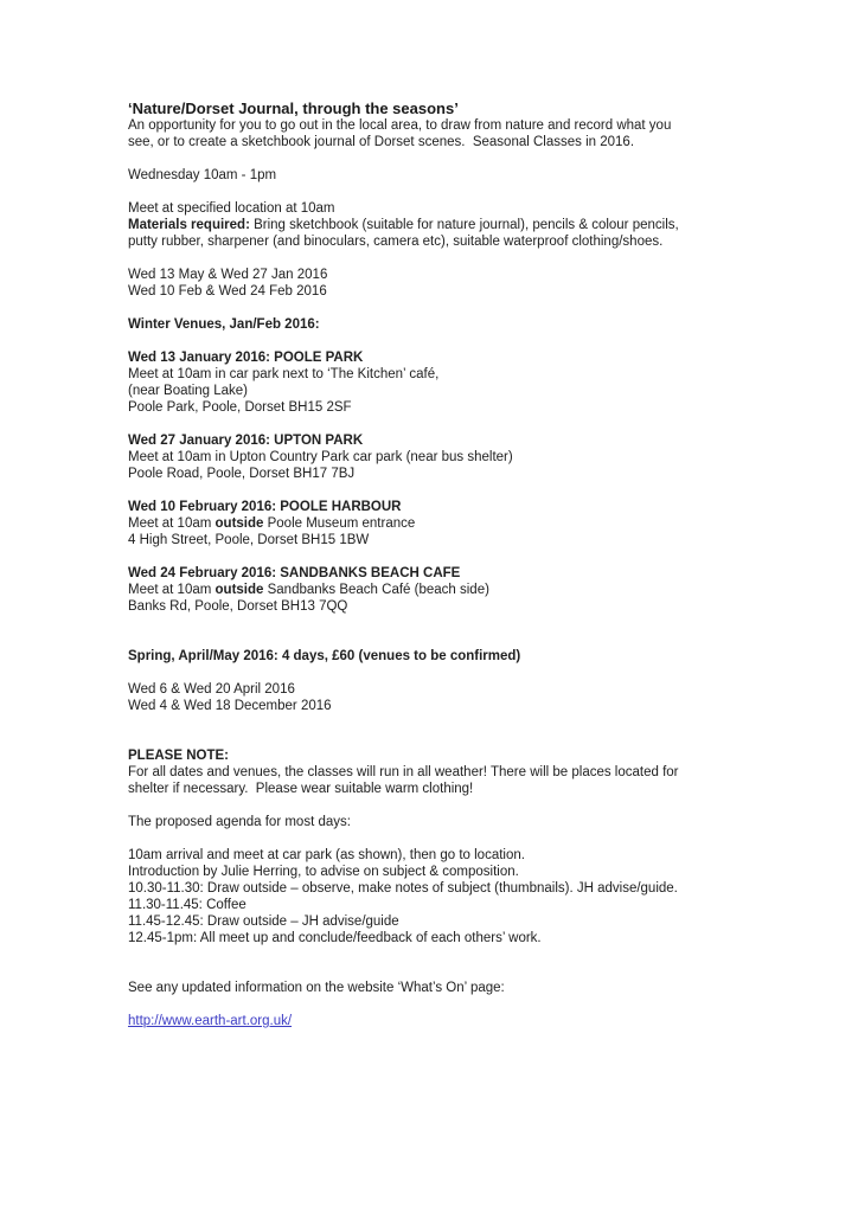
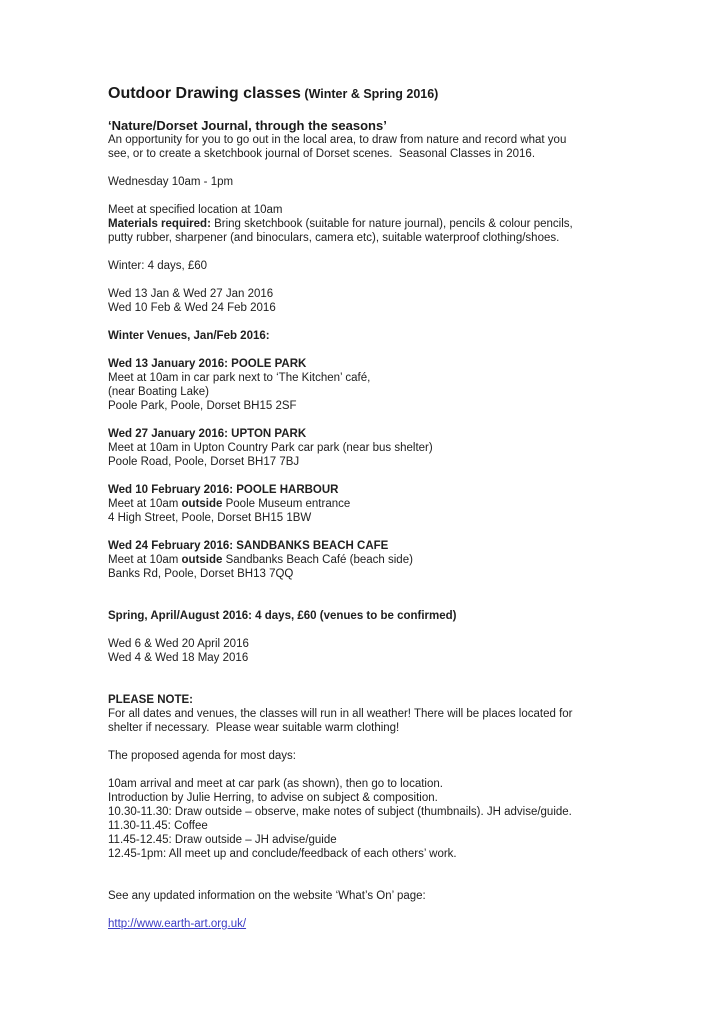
+ Outdoor Drawing classes (Winter & Spring 2016)
  ‘Nature/Dorset Journal, through the seasons’
  An opportunity for you to go out in the local area, to draw from nature and record what you
  see, or to create a sketchbook journal of Dorset scenes. Seasonal Classes in 2016.
  Wednesday 10am - 1pm
  Meet at specified location at 10am
  Materials required: Bring sketchbook (suitable for nature journal), pencils & colour pencils,
  putty rubber, sharpener (and binoculars, camera etc), suitable waterproof clothing/shoes.
+ Winter: 4 days, £60
- Wed 13 May & Wed 27 Jan 2016
+ Wed 13 Jan & Wed 27 Jan 2016
  Wed 10 Feb & Wed 24 Feb 2016
  Winter Venues, Jan/Feb 2016:
  Wed 13 January 2016: POOLE PARK
  Meet at 10am in car park next to ‘The Kitchen’ café,
  (near Boating Lake)
  Poole Park, Poole, Dorset BH15 2SF
  Wed 27 January 2016: UPTON PARK
  Meet at 10am in Upton Country Park car park (near bus shelter)
  Poole Road, Poole, Dorset BH17 7BJ
  Wed 10 February 2016: POOLE HARBOUR
  Meet at 10am outside Poole Museum entrance
  4 High Street, Poole, Dorset BH15 1BW
  Wed 24 February 2016: SANDBANKS BEACH CAFE
  Meet at 10am outside Sandbanks Beach Café (beach side)
  Banks Rd, Poole, Dorset BH13 7QQ
- Spring, April/May 2016: 4 days, £60 (venues to be confirmed)
+ Spring, April/August 2016: 4 days, £60 (venues to be confirmed)
  Wed 6 & Wed 20 April 2016
- Wed 4 & Wed 18 December 2016
+ Wed 4 & Wed 18 May 2016
  PLEASE NOTE:
  For all dates and venues, the classes will run in all weather! There will be places located for
  shelter if necessary. Please wear suitable warm clothing!
  The proposed agenda for most days:
  10am arrival and meet at car park (as shown), then go to location.
  Introduction by Julie Herring, to advise on subject & composition.
  10.30-11.30: Draw outside – observe, make notes of subject (thumbnails). JH advise/guide.
  11.30-11.45: Coffee
  11.45-12.45: Draw outside – JH advise/guide
  12.45-1pm: All meet up and conclude/feedback of each others’ work.
  See any updated information on the website ‘What’s On’ page:
  http://www.earth-art.org.uk/
